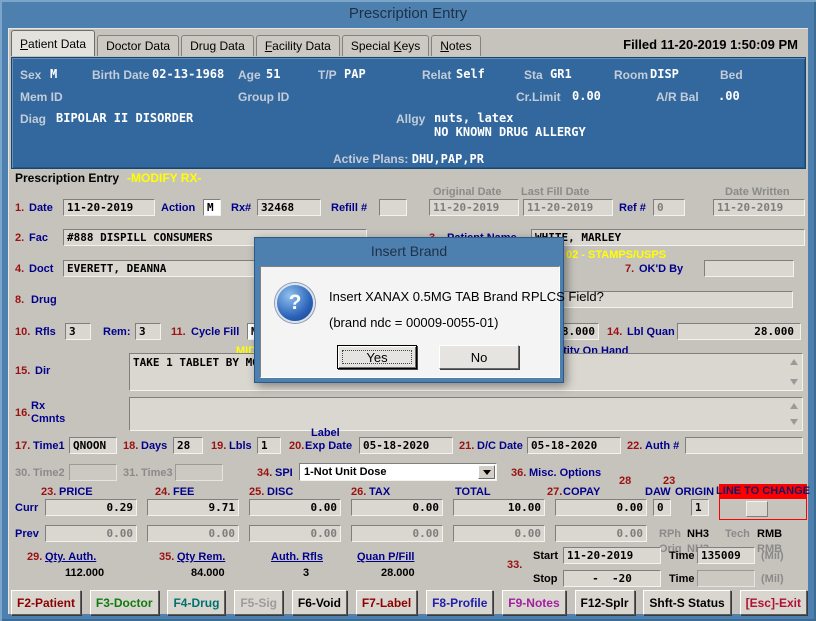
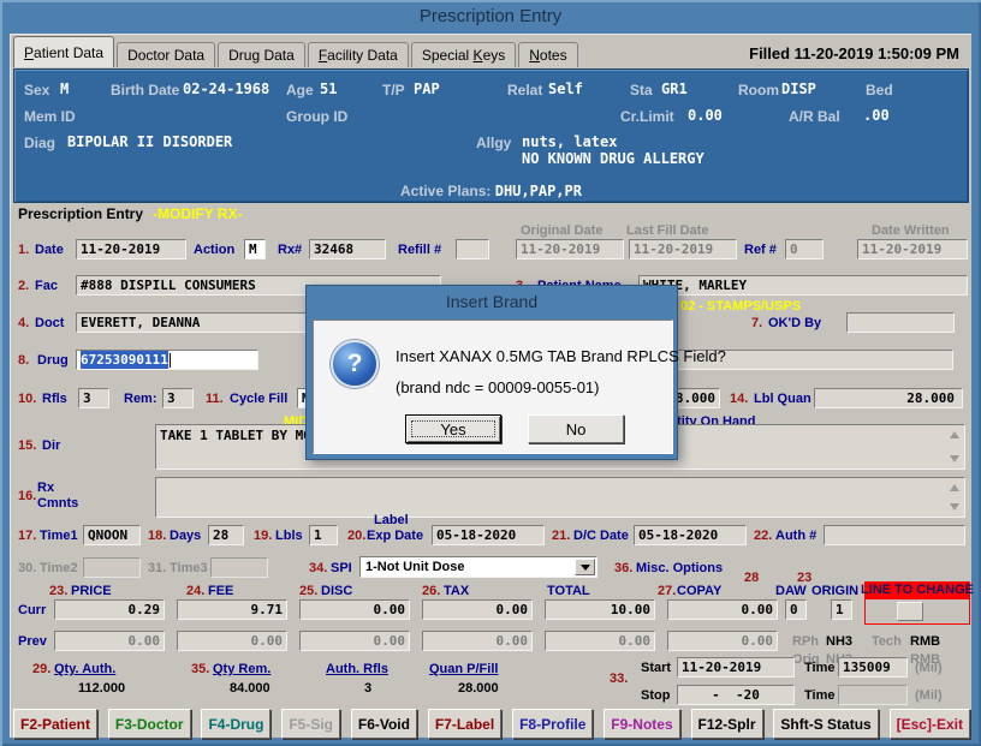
  Prescription Entry
  Patient Data
  Doctor Data
  Drug Data
  Facility Data
  Special Keys
  Notes
  Filled 11-20-2019 1:50:09 PM
  Sex
  M
  Birth Date
- 02-13-1968
+ 02-24-1968
  Age
  51
  T/P
  PAP
  Relat
  Self
  Sta
  GR1
  Room
  DISP
  Bed
  Mem ID
  Group ID
  Cr.Limit
  0.00
  A/R Bal
  .00
  Diag
  BIPOLAR II DISORDER
  Allgy
  nuts, latex
  NO KNOWN DRUG ALLERGY
  Active Plans: DHU,PAP,PR
  Prescription Entry
  -MODIFY RX-
  Original Date
  Last Fill Date
  Date Written
  1.
  Date
  11-20-2019
  Action
  M
  Rx#
  32468
  Refill #
  11-20-2019
  11-20-2019
  Ref #
  0
  11-20-2019
  2.
  Fac
  #888 DISPILL CONSUMERS
  4.
  Doct
  EVERETT, DEANNA
  02 - STAMPS/USPS
  7.
  OK'D By
  8.
  Drug
+ 67253090111
  10.
  Rfls
  3
  Rem:
  3
  11.
  Cycle Fill
  8.000
  14.
  Lbl Quan
  28.000
  MID
  tity On Hand
  15.
  Dir
  16.
  Rx
  Cmnts
  17.
  Time1
  QNOON
  18.
  Days
  28
  19.
  Lbls
  1
  20.
  Label
  Exp Date
  05-18-2020
  21.
  D/C Date
  05-18-2020
  22.
  Auth #
  30.
  Time2
  31.
  Time3
  34.
  SPI
  1-Not Unit Dose
  36.
  Misc. Options
  28
  23
  23.
  PRICE
  24.
  FEE
  25.
  DISC
  26.
  TAX
  TOTAL
  27.
  COPAY
  DAW
  ORIGIN
  LINE TO CHANGE
  Curr
  0.29
  9.71
  0.00
  0.00
  10.00
  0.00
  0
  1
  Prev
  0.00
  0.00
  0.00
  0.00
  0.00
  0.00
  RPh
  NH3
  Tech
  RMB
  Orig
  RMB
  29.
  Qty. Auth.
  112.000
  35.
  Qty Rem.
  84.000
  Auth. Rfls
  3
  Quan P/Fill
  28.000
  33.
  Start
  11-20-2019
  Time
  135009
  (Mil)
  Stop
  - -20
  Time
  (Mil)
  F2-Patient
  F3-Doctor
  F4-Drug
  F5-Sig
  F6-Void
  F7-Label
  F8-Profile
  F9-Notes
  F12-Splr
  Shft-S Status
  [Esc]-Exit
  Insert Brand
  ?
  Insert XANAX 0.5MG TAB Brand RPLCS Field?
  (brand ndc = 00009-0055-01)
  Yes
  No
